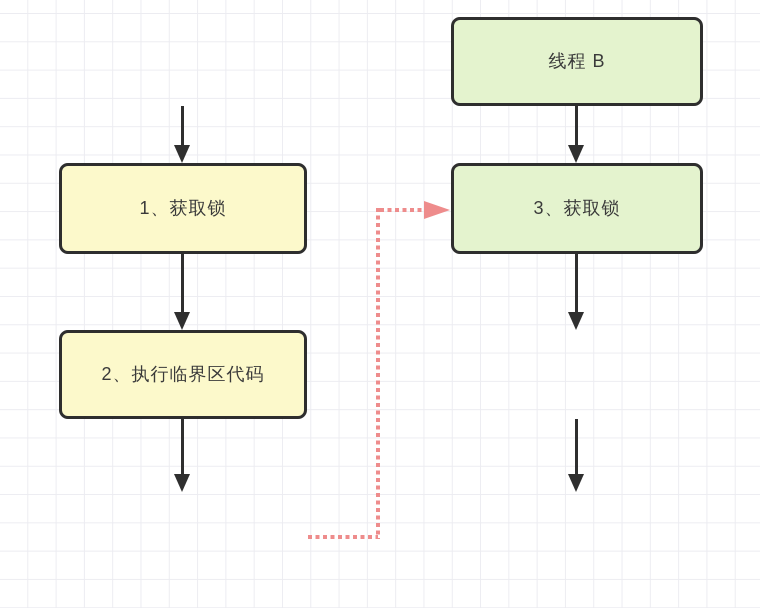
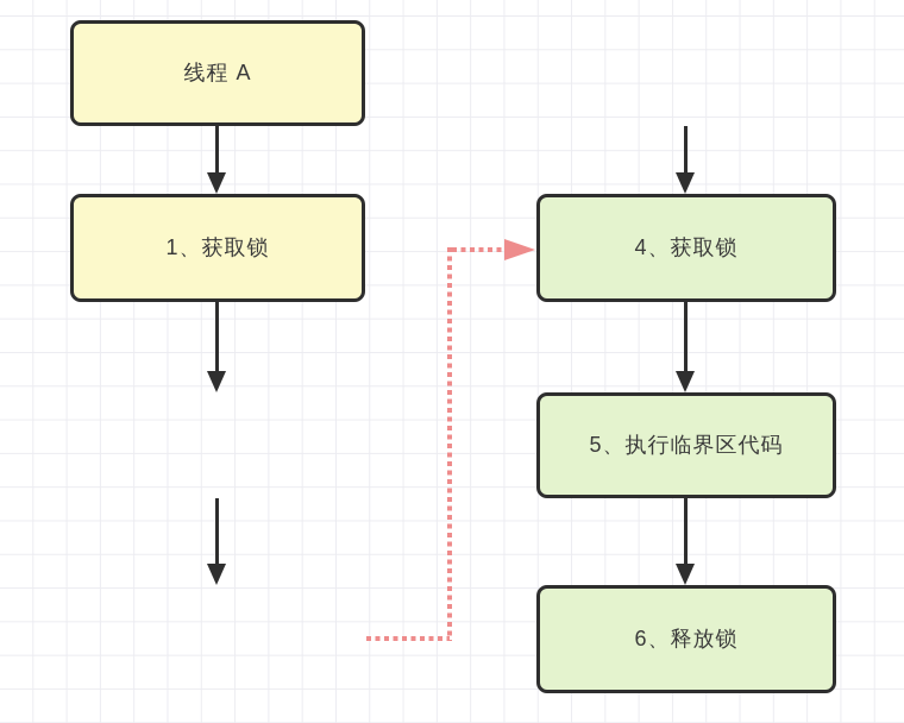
+ 线程 A
  1、获取锁
- 2、执行临界区代码
- 线程 B
- 3、获取锁
+ 4、获取锁
+ 5、执行临界区代码
+ 6、释放锁
